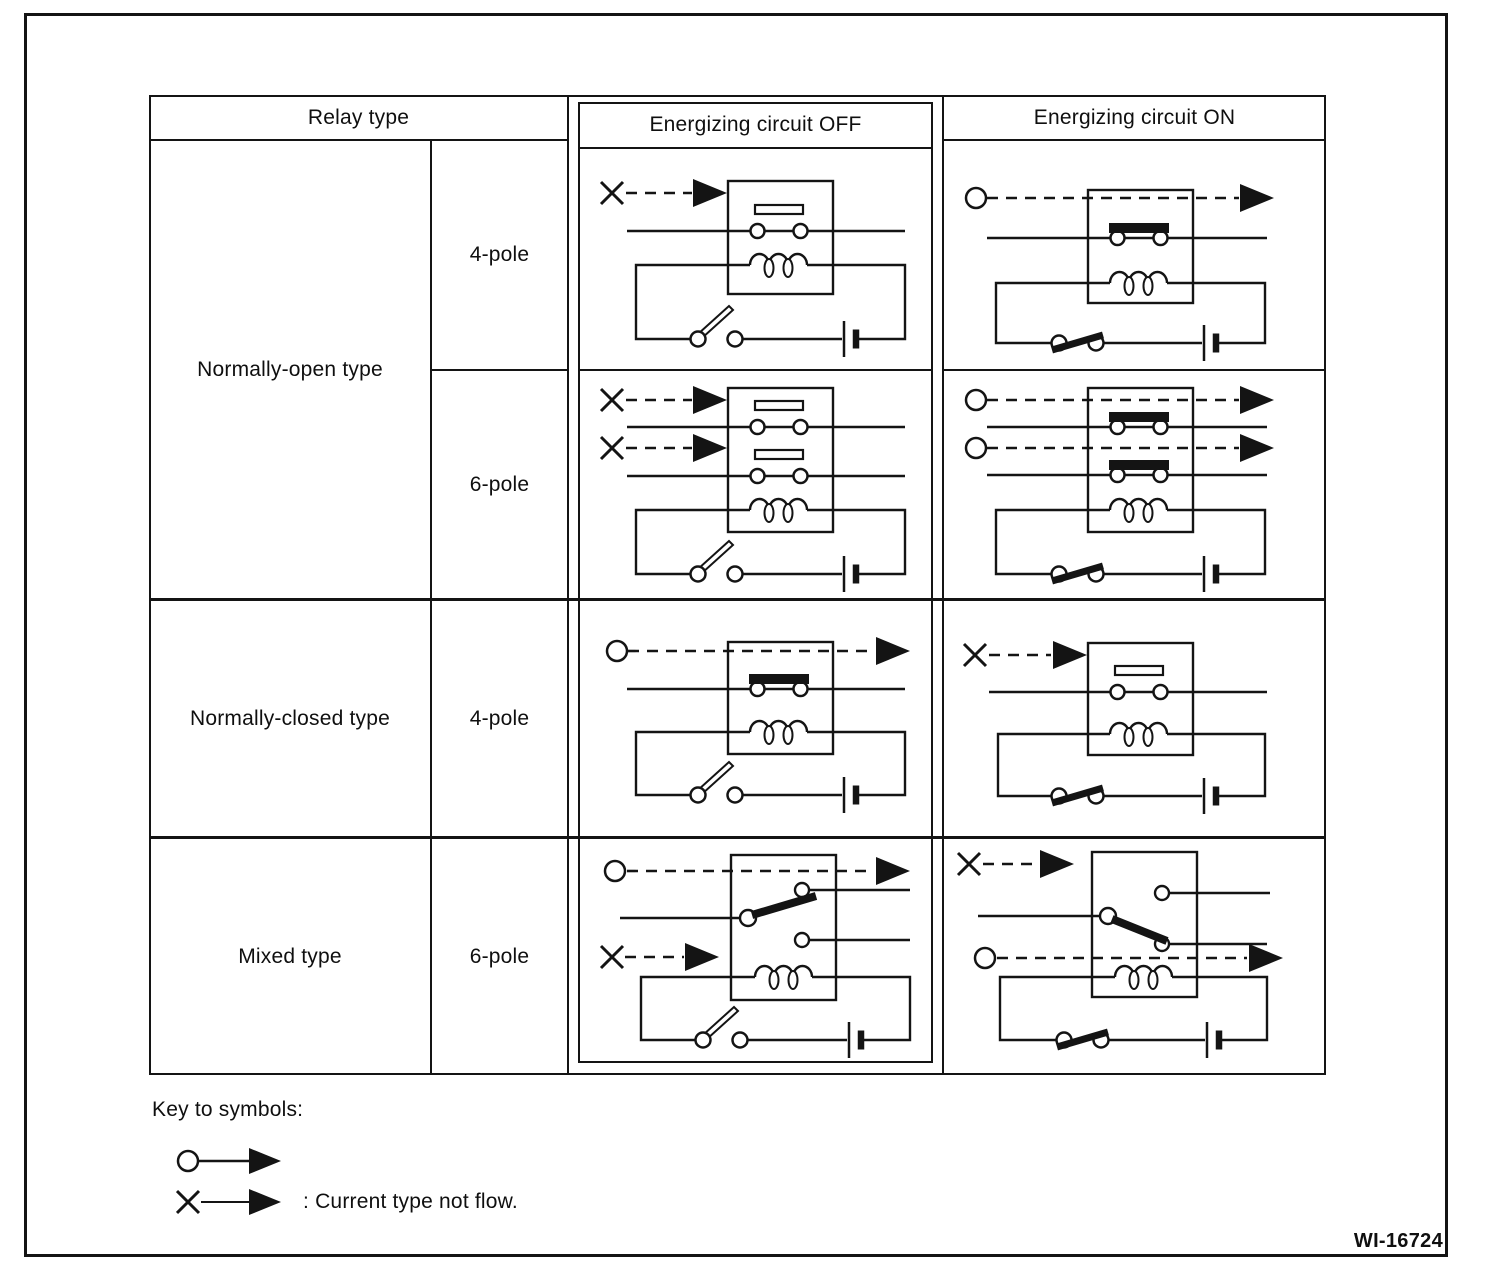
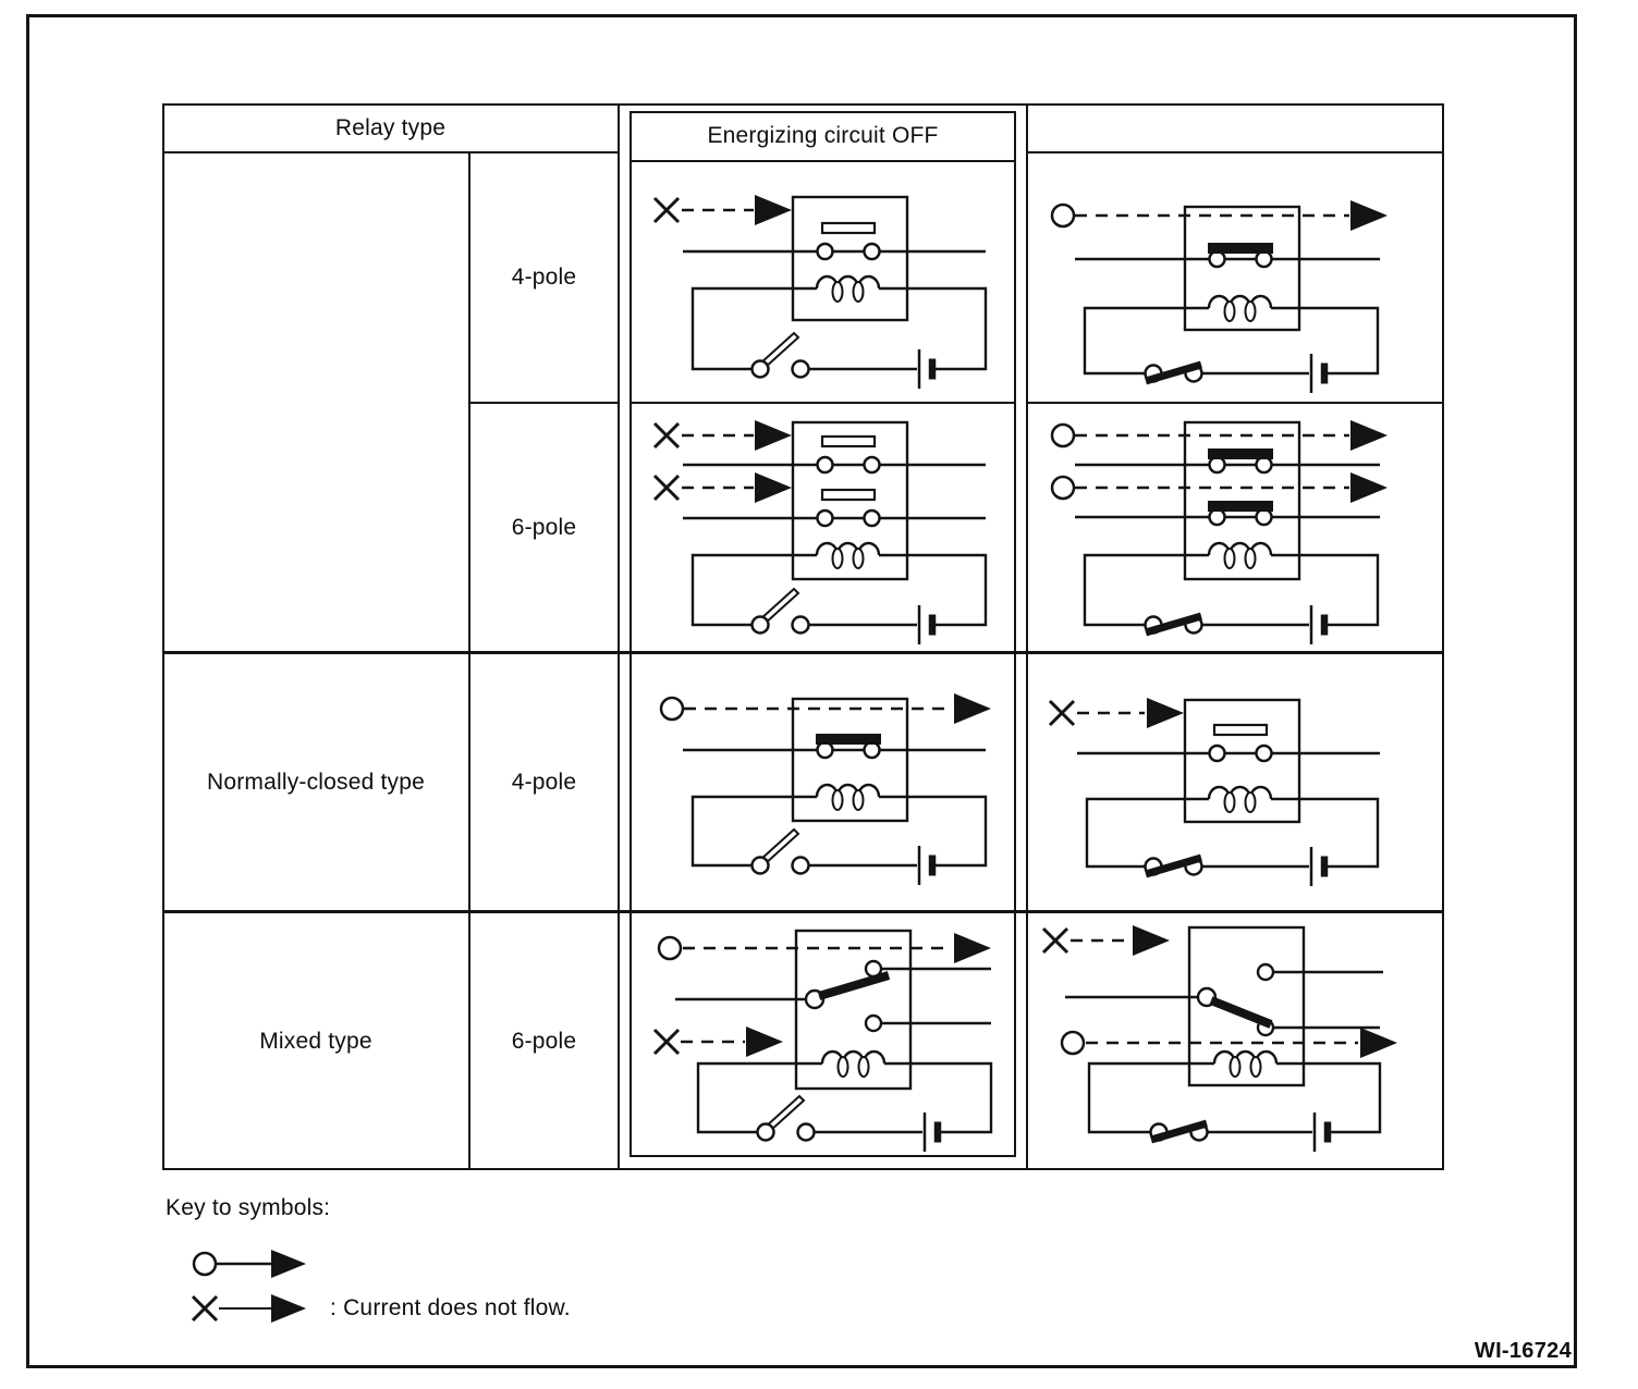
  Relay type
  Energizing circuit OFF
- Energizing circuit ON
- Normally-open type
  Normally-closed type
  Mixed type
  4-pole
  6-pole
  4-pole
  6-pole
  Key to symbols:
- : Current type not flow.
+ : Current does not flow.
  WI-16724
